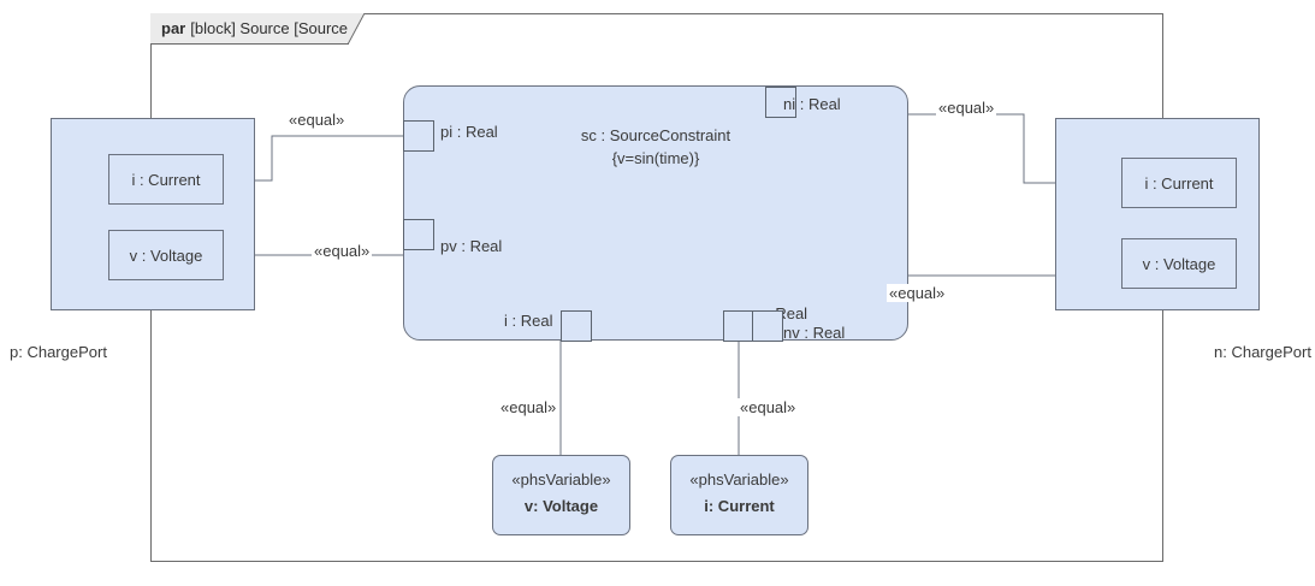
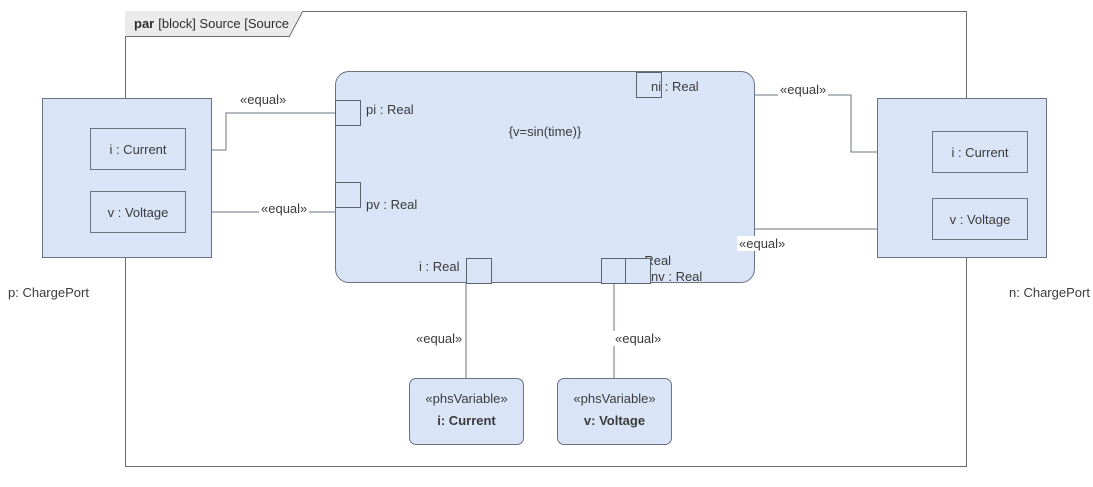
  par
  [block] Source [Source
  i : Current
  v : Voltage
  p: ChargePort
  i : Current
  v : Voltage
  n: ChargePort
- sc : SourceConstraint
  {v=sin(time)}
  pi : Real
  pv : Real
  ni : Real
  i : Real
  nv : Real
  «phsVariable»
- v: Voltage
+ i: Current
  «phsVariable»
- i: Current
+ v: Voltage
  «equal»
  «equal»
  «equal»
  «equal»
  «equal»
  «equal»
